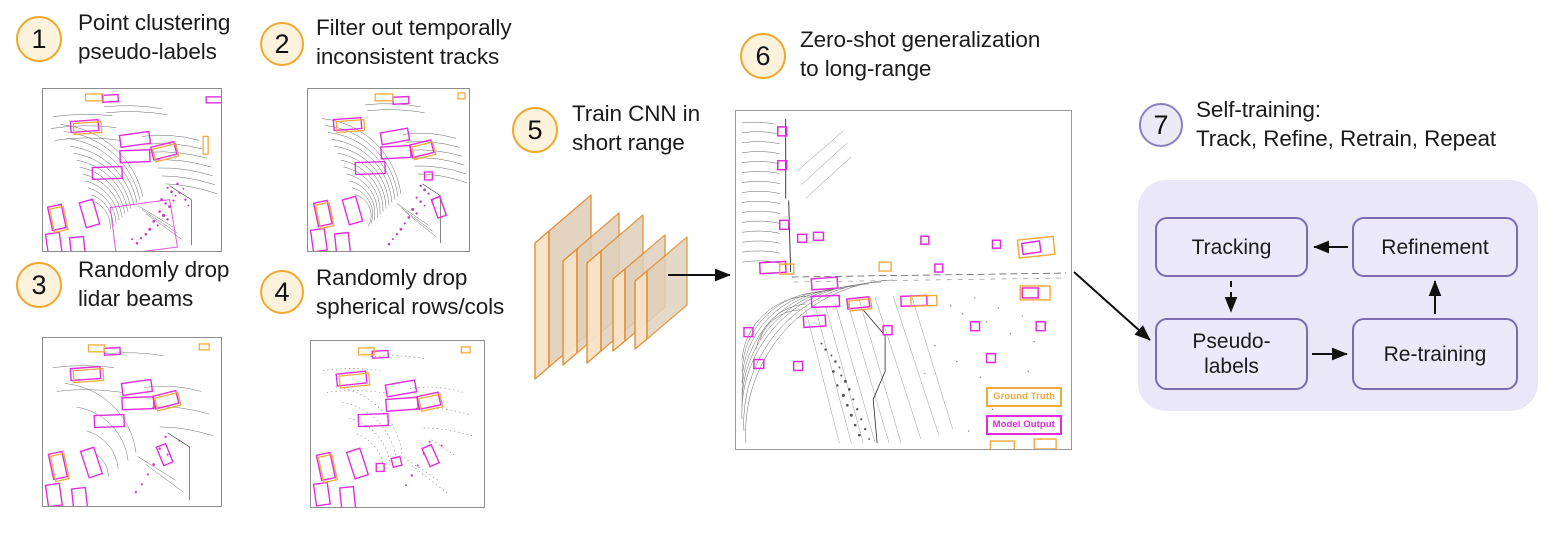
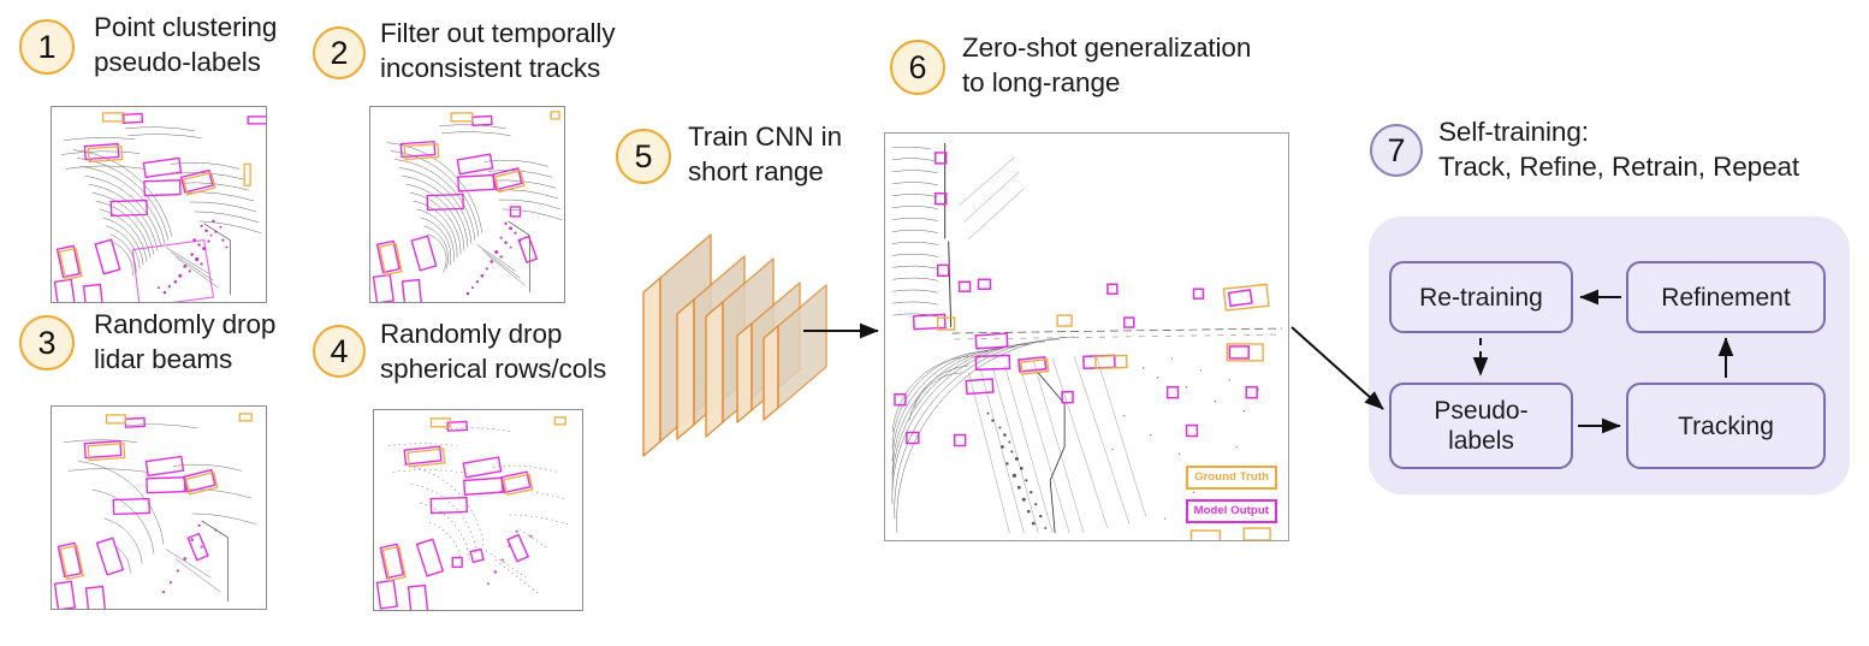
  1
  Point clustering
  pseudo-labels
  2
  Filter out temporally
  inconsistent tracks
  3
  Randomly drop
  lidar beams
  4
  Randomly drop
  spherical rows/cols
  5
  Train CNN in
  short range
  6
  Zero-shot generalization
  to long-range
  7
  Self-training:
  Track, Refine, Retrain, Repeat
  Ground Truth
  Model Output
- Tracking
+ Re-training
  Refinement
  Pseudo-
  labels
- Re-training
+ Tracking
